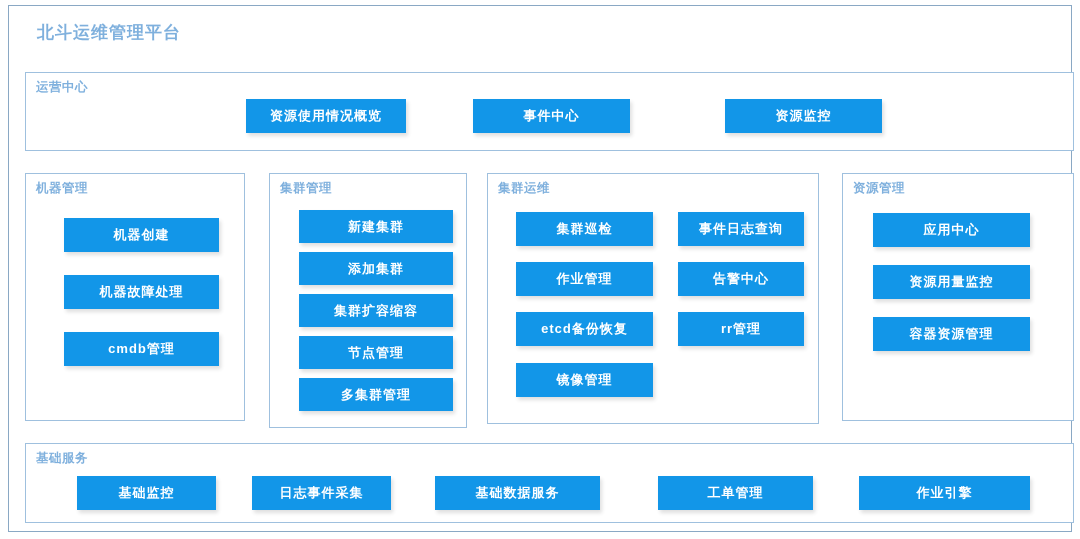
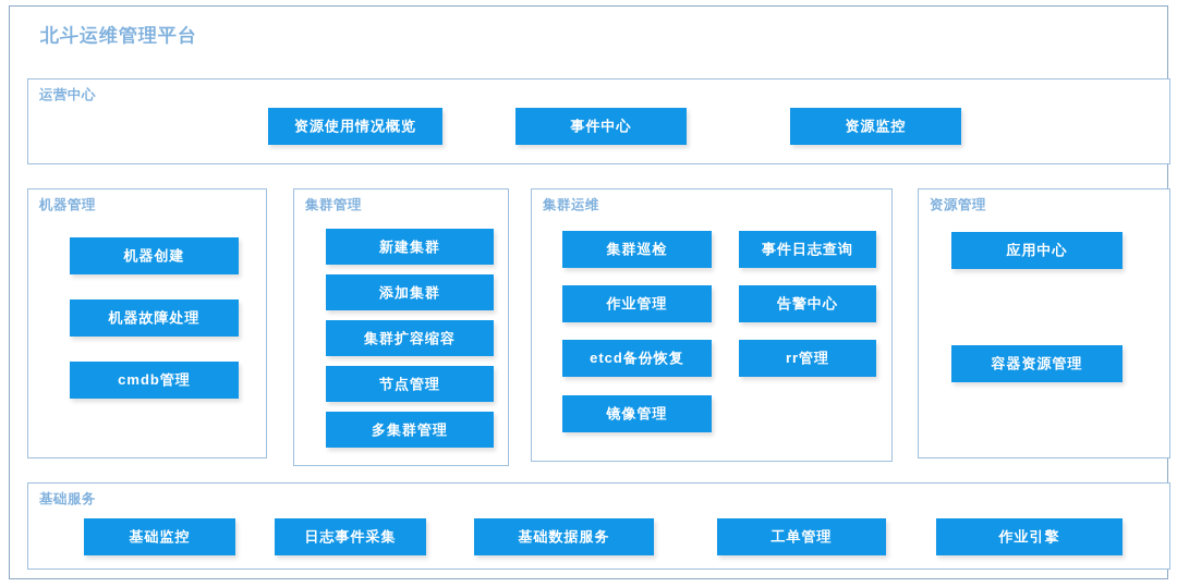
  北斗运维管理平台
  运营中心
  资源使用情况概览
  事件中心
  资源监控
  机器管理
  机器创建
  机器故障处理
  cmdb管理
  集群管理
  新建集群
  添加集群
  集群扩容缩容
  节点管理
  多集群管理
  集群运维
  集群巡检
  作业管理
  etcd备份恢复
  镜像管理
  事件日志查询
  告警中心
  rr管理
  资源管理
  应用中心
- 资源用量监控
  容器资源管理
  基础服务
  基础监控
  日志事件采集
  基础数据服务
  工单管理
  作业引擎
